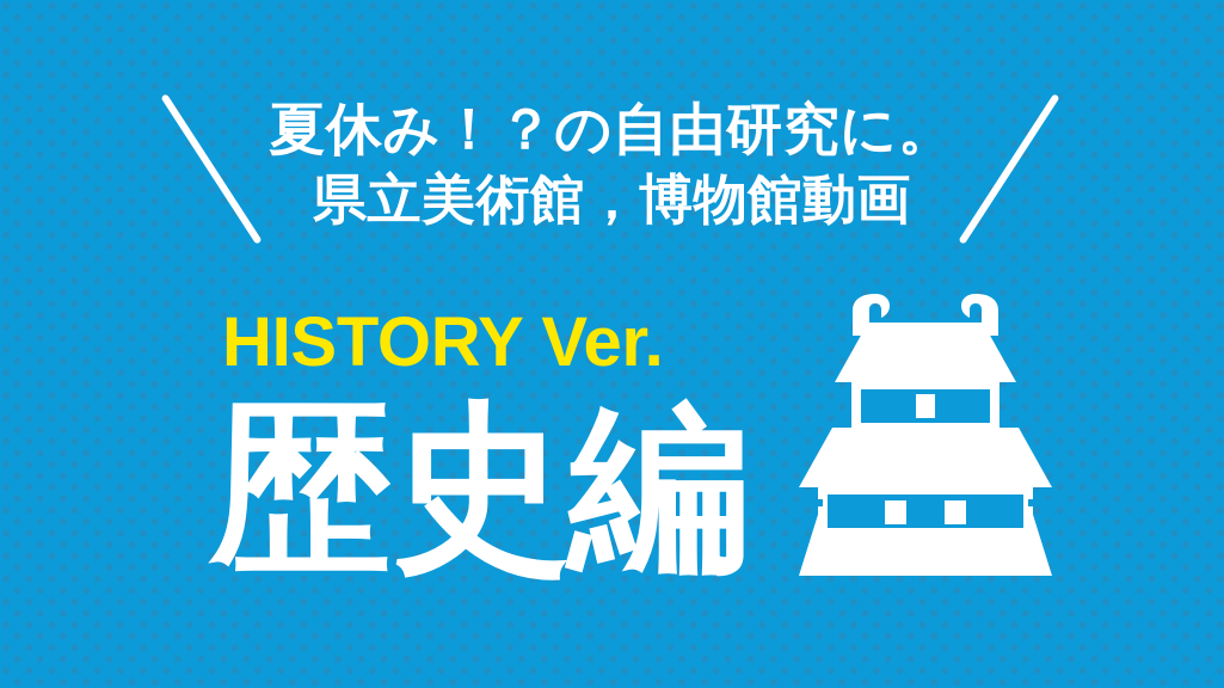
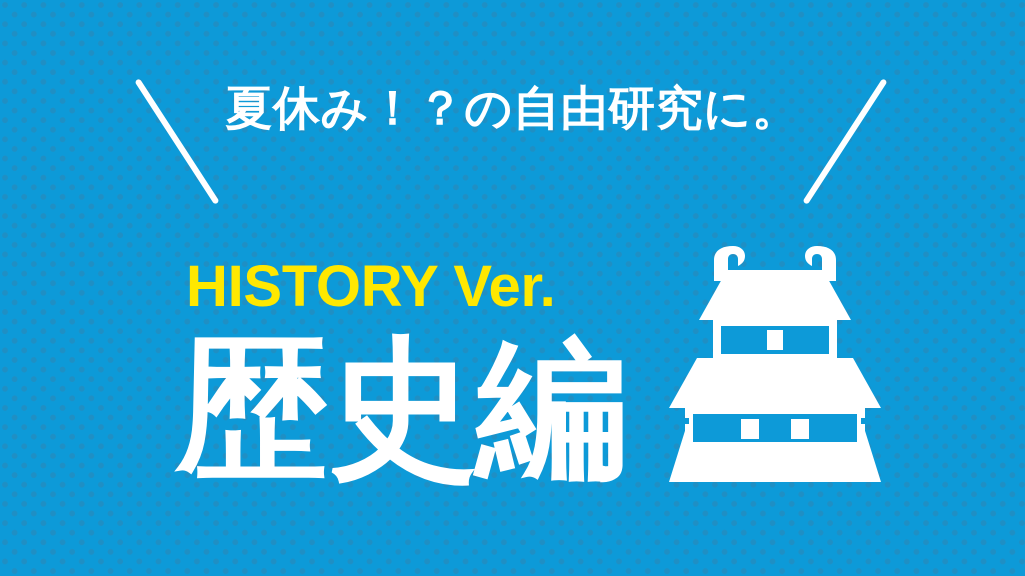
  夏休み！？の自由研究に。
- 県立美術館，博物館動画
  HISTORY Ver.
  歴史編
